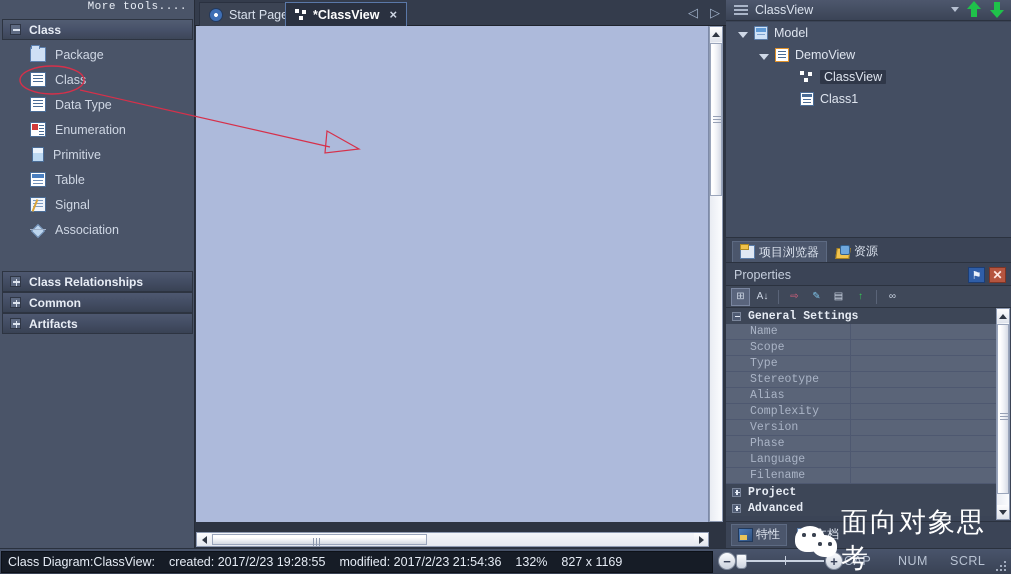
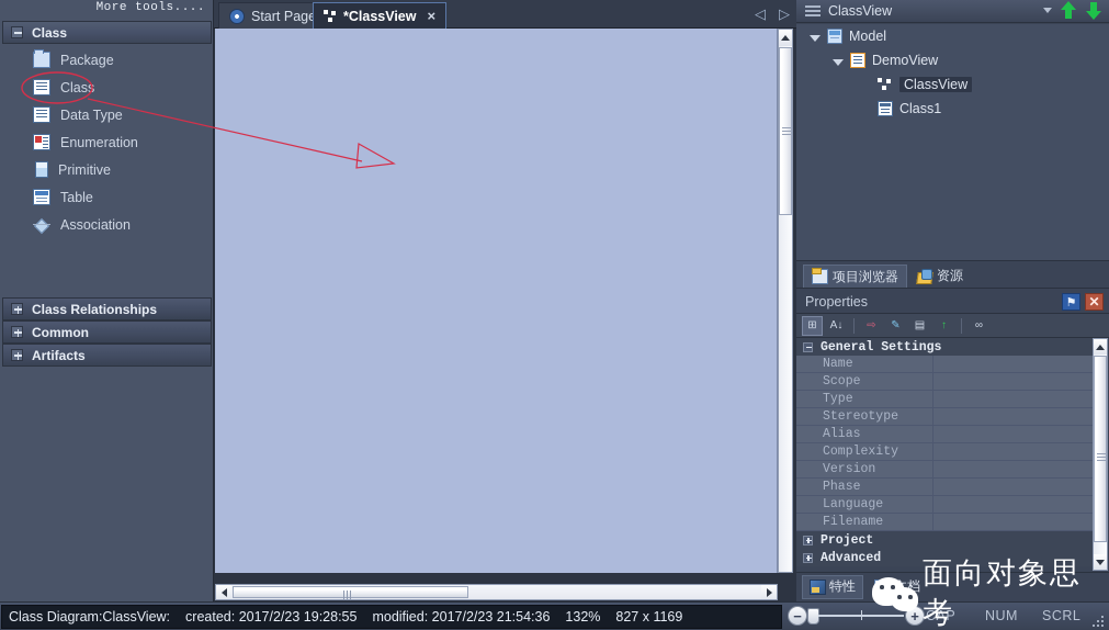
  More tools....
  Class
  Package
  Class
  Data Type
  Enumeration
  Primitive
  Table
- Signal
  Association
  Class Relationships
  Common
  Artifacts
  Start Pag
  *ClassView
  ×
  ◁
  ▷
  ClassView
  Model
  DemoView
  ClassView
  Class1
  项目浏览器
  资源
  Properties
  ⚑
  ✕
  ⊞
  A↓
  ⇨
  ✎
  ▤
  ↑
  ∞
  General Settings
  Name
  Scope
  Type
  Stereotype
  Alias
  Complexity
  Version
  Phase
  Language
  Filename
  Project
  Advanced
  特性
  面向对象思考
  Class Diagram:ClassView:
  created:
  2017/2/23 19:28:55
  modified:
  2017/2/23 21:54:36
  132%
  827 x 1169
  −
  +
  CAP
  NUM
  SCRL
